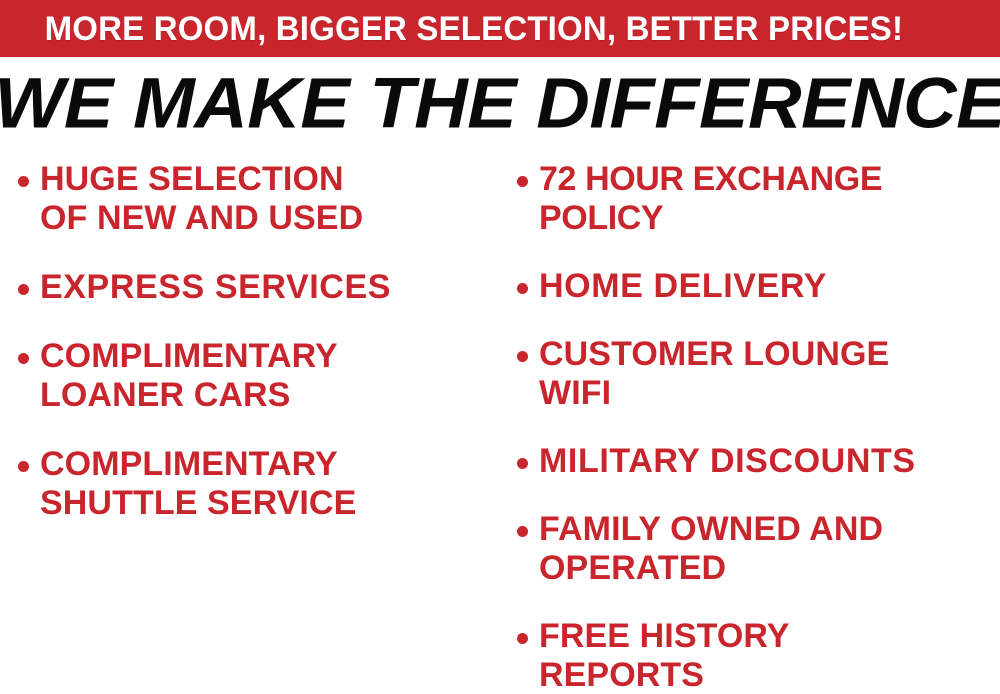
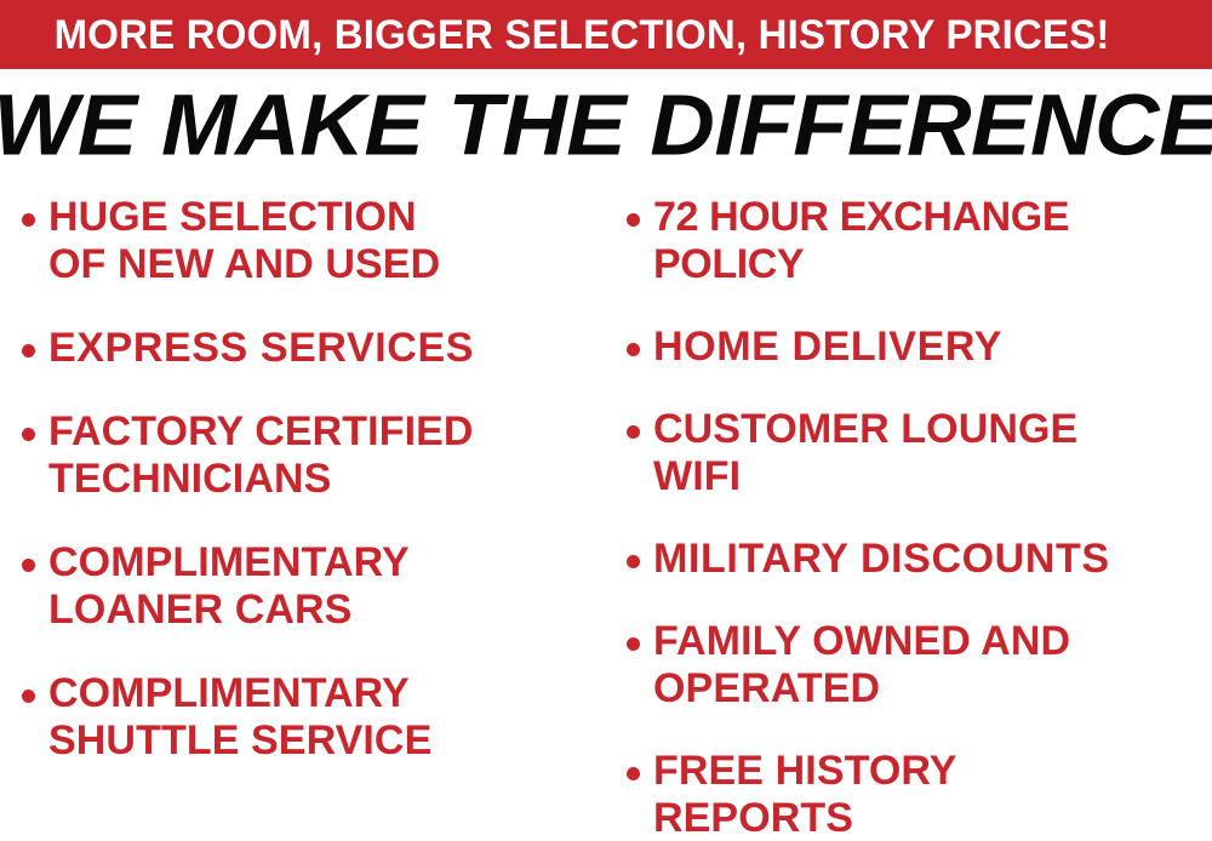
- MORE ROOM, BIGGER SELECTION, BETTER PRICES!
+ MORE ROOM, BIGGER SELECTION, HISTORY PRICES!
  WE MAKE THE DIFFERENCE
  HUGE SELECTION
  OF NEW AND USED
  EXPRESS SERVICES
+ FACTORY CERTIFIED
+ TECHNICIANS
  COMPLIMENTARY
  LOANER CARS
  COMPLIMENTARY
  SHUTTLE SERVICE
  72 HOUR EXCHANGE
  POLICY
  HOME DELIVERY
  CUSTOMER LOUNGE
  WIFI
  MILITARY DISCOUNTS
  FAMILY OWNED AND
  OPERATED
  FREE HISTORY
  REPORTS
